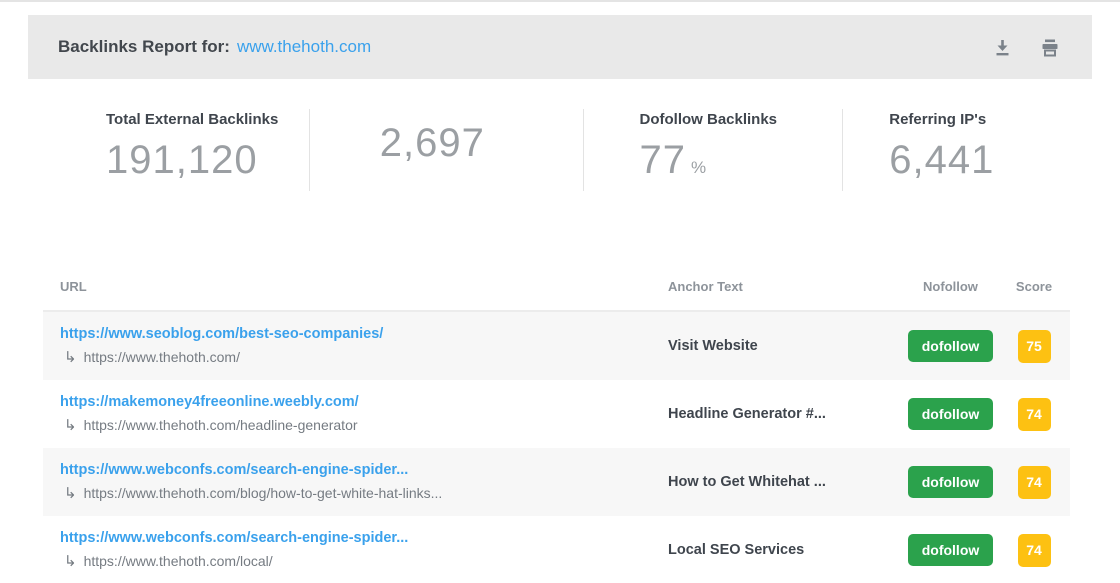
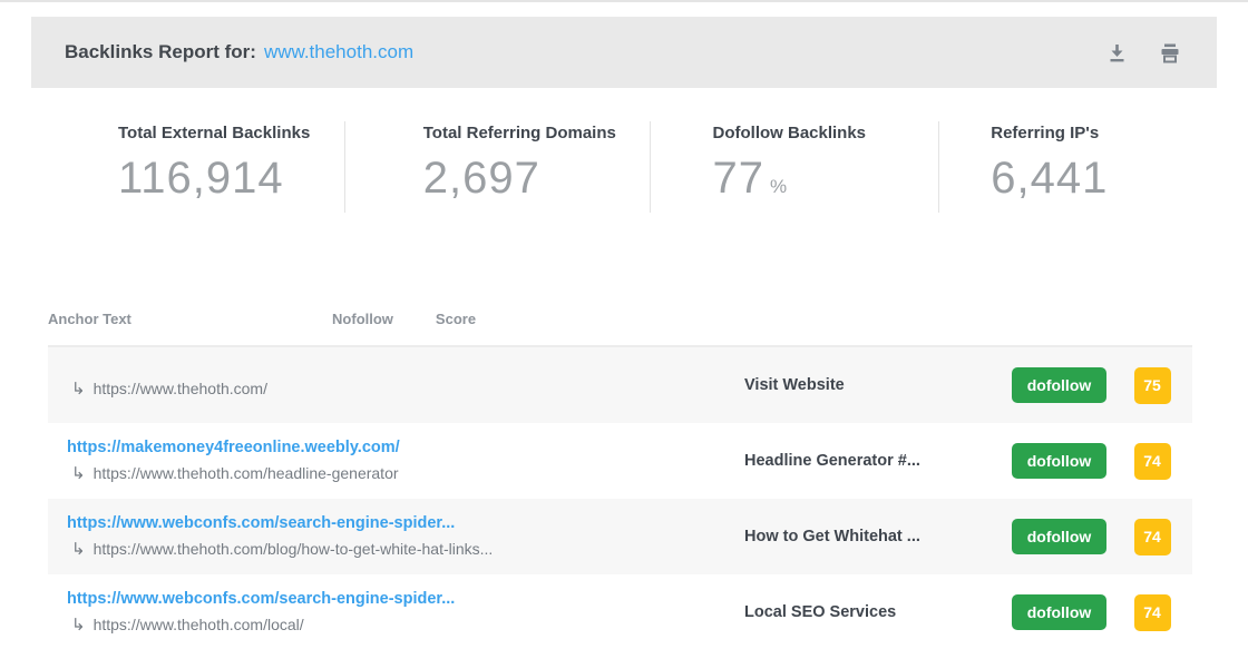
  Backlinks Report for:
  www.thehoth.com
  Total External Backlinks
- 191,120
+ 116,914
+ Total Referring Domains
  2,697
  Dofollow Backlinks
  77 %
  Referring IP's
  6,441
- URL
  Anchor Text
  Nofollow
  Score
- https://www.seoblog.com/best-seo-companies/
  https://www.thehoth.com/
  Visit Website
  dofollow
  75
  https://makemoney4freeonline.weebly.com/
  https://www.thehoth.com/headline-generator
  Headline Generator #...
  dofollow
  74
  https://www.webconfs.com/search-engine-spider...
  https://www.thehoth.com/blog/how-to-get-white-hat-links...
  How to Get Whitehat ...
  dofollow
  74
  https://www.webconfs.com/search-engine-spider...
  https://www.thehoth.com/local/
  Local SEO Services
  dofollow
  74
